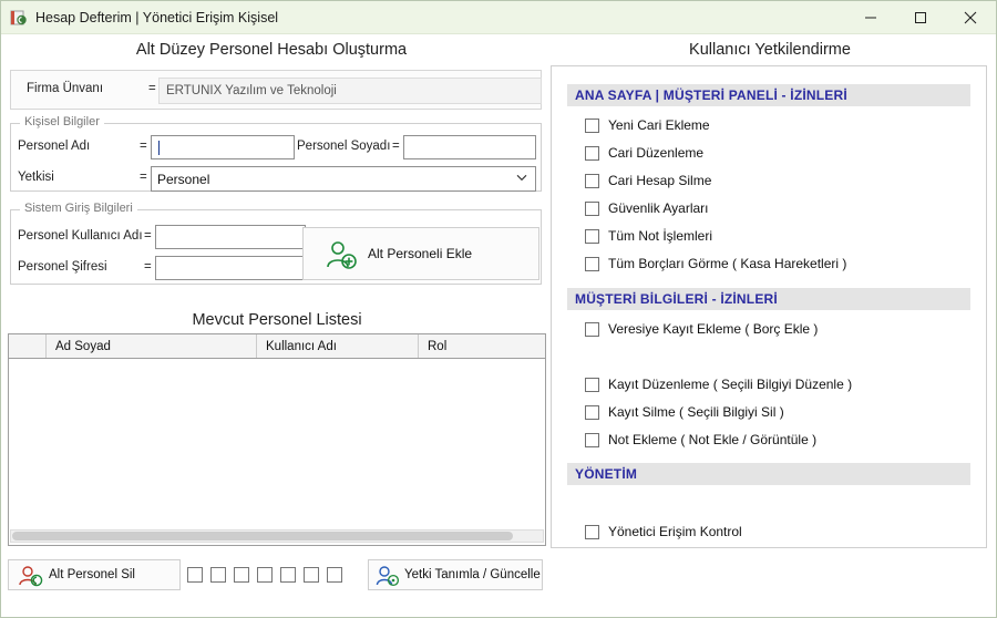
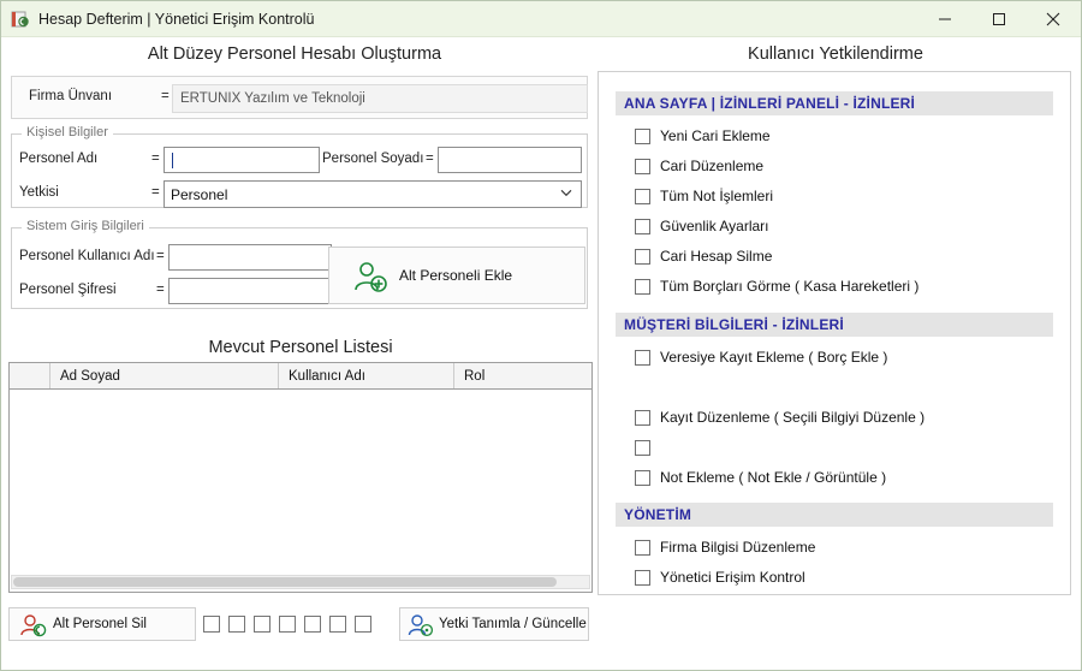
- Hesap Defterim | Yönetici Erişim Kişisel
+ Hesap Defterim | Yönetici Erişim Kontrolü
  Alt Düzey Personel Hesabı Oluşturma
  Kullanıcı Yetkilendirme
  Firma Ünvanı
  =
  ERTUNIX Yazılım ve Teknoloji
  Kişisel Bilgiler
  Personel Adı
  =
  Personel Soyadı
  =
  Yetkisi
  =
  Personel
  Sistem Giriş Bilgileri
  Personel Kullanıcı Adı
  =
  Personel Şifresi
  =
  Alt Personeli Ekle
  Mevcut Personel Listesi
  Ad Soyad
  Kullanıcı Adı
  Rol
  Alt Personel Sil
  Yetki Tanımla / Güncelle
- ANA SAYFA | MÜŞTERİ PANELİ - İZİNLERİ
+ ANA SAYFA | İZİNLERİ PANELİ - İZİNLERİ
  Yeni Cari Ekleme
  Cari Düzenleme
- Cari Hesap Silme
+ Tüm Not İşlemleri
  Güvenlik Ayarları
- Tüm Not İşlemleri
+ Cari Hesap Silme
  Tüm Borçları Görme ( Kasa Hareketleri )
  MÜŞTERİ BİLGİLERİ - İZİNLERİ
  Veresiye Kayıt Ekleme ( Borç Ekle )
  Kayıt Düzenleme ( Seçili Bilgiyi Düzenle )
- Kayıt Silme ( Seçili Bilgiyi Sil )
  Not Ekleme ( Not Ekle / Görüntüle )
  YÖNETİM
+ Firma Bilgisi Düzenleme
  Yönetici Erişim Kontrol
